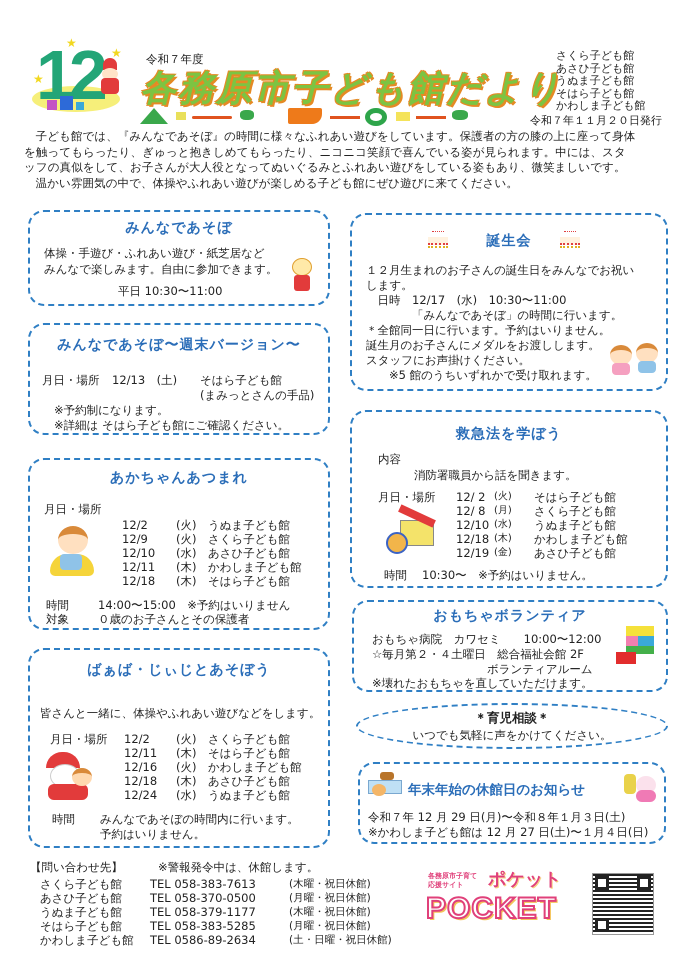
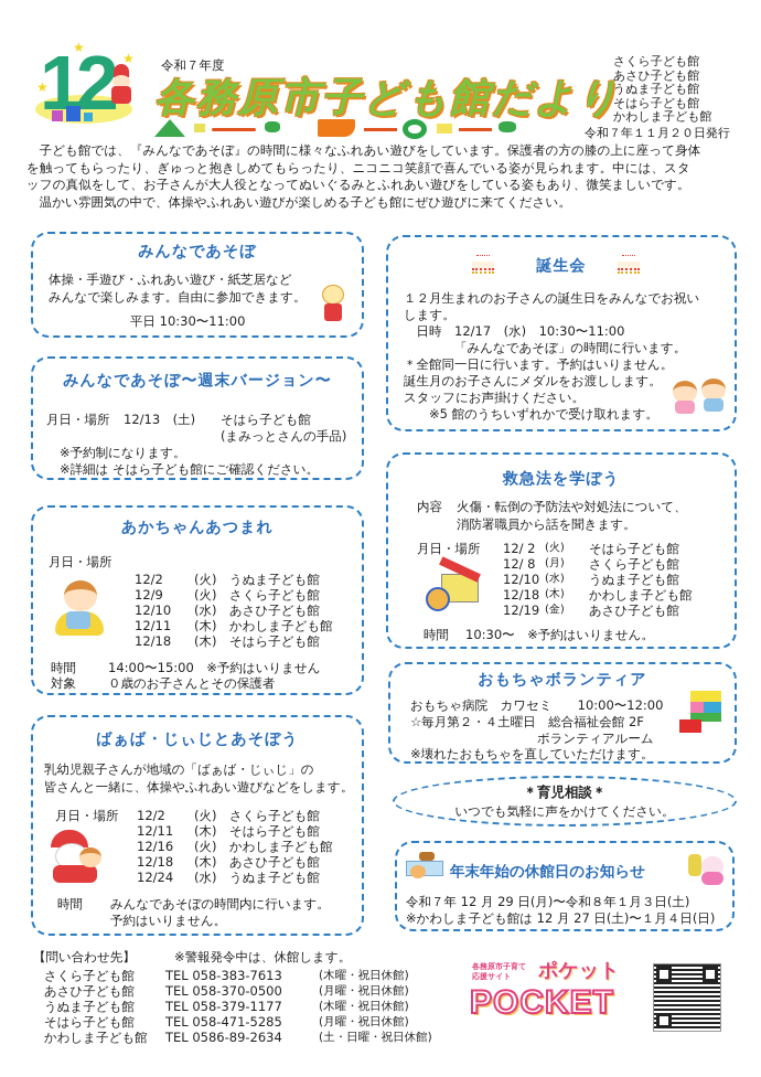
  ★
  ★
  ★
  12
  令和７年度
  各務原市子ども館だより
  さくら子ども館
  あさひ子ども館
  うぬま子ども館
  そはら子ども館
  かわしま子ども館
  令和７年１１月２０日発行
  子ども館では、『みんなであそぼ』の時間に様々なふれあい遊びをしています。保護者の方の膝の上に座って身体
  を触ってもらったり、ぎゅっと抱きしめてもらったり、ニコニコ笑顔で喜んでいる姿が見られます。中には、スタ
  ッフの真似をして、お子さんが大人役となってぬいぐるみとふれあい遊びをしている姿もあり、微笑ましいです。
  温かい雰囲気の中で、体操やふれあい遊びが楽しめる子ども館にぜひ遊びに来てください。
  みんなであそぼ
  体操・手遊び・ふれあい遊び・紙芝居など
  みんなで楽しみます。自由に参加できます。
  平日 10:30〜11:00
  みんなであそぼ〜週末バージョン〜
  月日・場所
  12/13 (土)
  そはら子ども館
  (まみっとさんの手品)
  ※予約制になります。
  ※詳細は そはら子ども館にご確認ください。
  あかちゃんあつまれ
  月日・場所
  12/2
  (火)
  うぬま子ども館
  12/9
  (火)
  さくら子ども館
  12/10
  (水)
  あさひ子ども館
  12/11
  (木)
  かわしま子ども館
  12/18
  (木)
  そはら子ども館
  時間
  14:00〜15:00 ※予約はいりません
  対象
  ０歳のお子さんとその保護者
  ばぁば・じぃじとあそぼう
+ 乳幼児親子さんが地域の「ばぁば・じぃじ」の
  皆さんと一緒に、体操やふれあい遊びなどをします。
  月日・場所
  12/2
  (火)
  さくら子ども館
  12/11
  (木)
  そはら子ども館
  12/16
  (火)
  かわしま子ども館
  12/18
  (木)
  あさひ子ども館
  12/24
  (水)
  うぬま子ども館
  時間
  みんなであそぼの時間内に行います。
  予約はいりません。
  誕生会
  １２月生まれのお子さんの誕生日をみんなでお祝い
  します。
  日時 12/17 (水) 10:30〜11:00
  「みんなであそぼ」の時間に行います。
  ＊全館同一日に行います。予約はいりません。
  誕生月のお子さんにメダルをお渡しします。
  スタッフにお声掛けください。
  ※5 館のうちいずれかで受け取れます。
  救急法を学ぼう
  内容
+ 火傷・転倒の予防法や対処法について、
  消防署職員から話を聞きます。
  月日・場所
  12/ 2
  (火)
  そはら子ども館
  12/ 8
  (月)
  さくら子ども館
  12/10
  (水)
  うぬま子ども館
  12/18
  (木)
  かわしま子ども館
  12/19
  (金)
  あさひ子ども館
  時間
  10:30〜 ※予約はいりません。
  おもちゃボランティア
  おもちゃ病院 カワセミ 10:00〜12:00
  ☆毎月第２・４土曜日 総合福祉会館 2F
  ボランティアルーム
  ※壊れたおもちゃを直していただけます。
  ＊育児相談＊
  いつでも気軽に声をかけてください。
  年末年始の休館日のお知らせ
  令和７年 12 月 29 日(月)〜令和８年１月３日(土)
  ※かわしま子ども館は 12 月 27 日(土)〜１月４日(日)
  【問い合わせ先】
  ※警報発令中は、休館します。
  さくら子ども館
  TEL 058-383-7613
  (木曜・祝日休館)
  あさひ子ども館
  TEL 058-370-0500
  (月曜・祝日休館)
  うぬま子ども館
  TEL 058-379-1177
  (木曜・祝日休館)
  そはら子ども館
- TEL 058-383-5285
+ TEL 058-471-5285
  (月曜・祝日休館)
  かわしま子ども館
  TEL 0586-89-2634
  (土・日曜・祝日休館)
  各務原市子育て
  応援サイト
  ポケット
  POCKET
